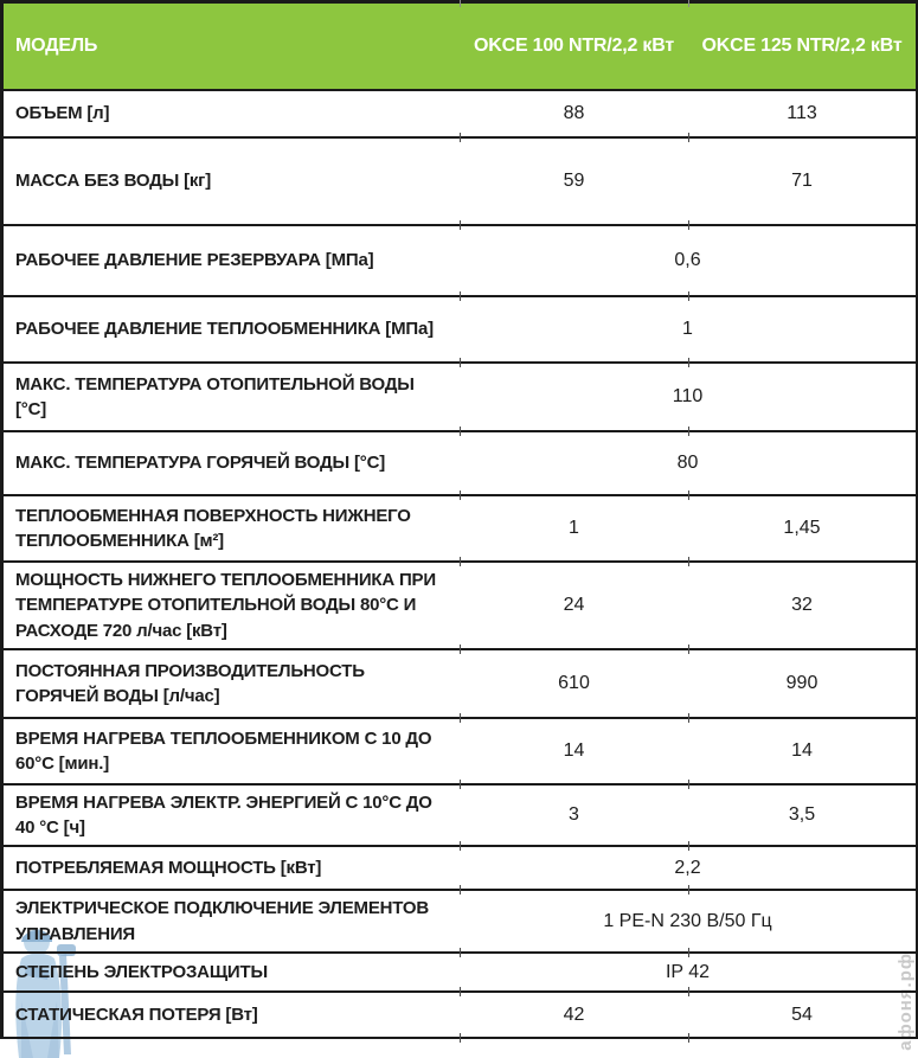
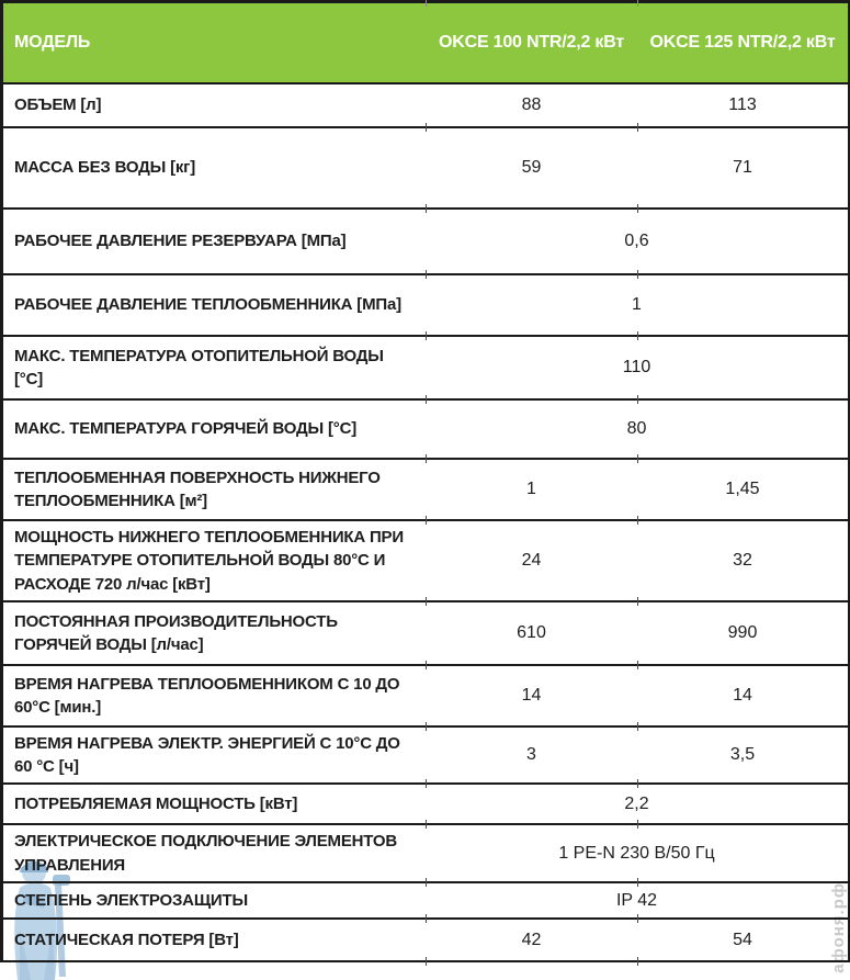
  МОДЕЛЬ
  OKCE 100 NTR/2,2 кВт
  OKCE 125 NTR/2,2 кВт
  ОБЪЕМ [л]
  88
  113
  МАССА БЕЗ ВОДЫ [кг]
  59
  71
  РАБОЧЕЕ ДАВЛЕНИЕ РЕЗЕРВУАРА [МПа]
  0,6
  РАБОЧЕЕ ДАВЛЕНИЕ ТЕПЛООБМЕННИКА [МПа]
  1
  МАКС. ТЕМПЕРАТУРА ОТОПИТЕЛЬНОЙ ВОДЫ [°С]
  110
  МАКС. ТЕМПЕРАТУРА ГОРЯЧЕЙ ВОДЫ [°С]
  80
  ТЕПЛООБМЕННАЯ ПОВЕРХНОСТЬ НИЖНЕГО ТЕПЛООБМЕННИКА [м²]
  1
  1,45
  МОЩНОСТЬ НИЖНЕГО ТЕПЛООБМЕННИКА ПРИ ТЕМПЕРАТУРЕ ОТОПИТЕЛЬНОЙ ВОДЫ 80°С И РАСХОДЕ 720 л/час [кВт]
  24
  32
  ПОСТОЯННАЯ ПРОИЗВОДИТЕЛЬНОСТЬ ГОРЯЧЕЙ ВОДЫ [л/час]
  610
  990
  ВРЕМЯ НАГРЕВА ТЕПЛООБМЕННИКОМ С 10 ДО 60°С [мин.]
  14
  14
- ВРЕМЯ НАГРЕВА ЭЛЕКТР. ЭНЕРГИЕЙ С 10°С ДО 40 °С [ч]
+ ВРЕМЯ НАГРЕВА ЭЛЕКТР. ЭНЕРГИЕЙ С 10°С ДО 60 °С [ч]
  3
  3,5
  ПОТРЕБЛЯЕМАЯ МОЩНОСТЬ [кВт]
  2,2
  ЭЛЕКТРИЧЕСКОЕ ПОДКЛЮЧЕНИЕ ЭЛЕМЕНТОВ УПРАВЛЕНИЯ
  1 PE-N 230 В/50 Гц
  СТЕПЕНЬ ЭЛЕКТРОЗАЩИТЫ
  IP 42
  СТАТИЧЕСКАЯ ПОТЕРЯ [Вт]
  42
  54
